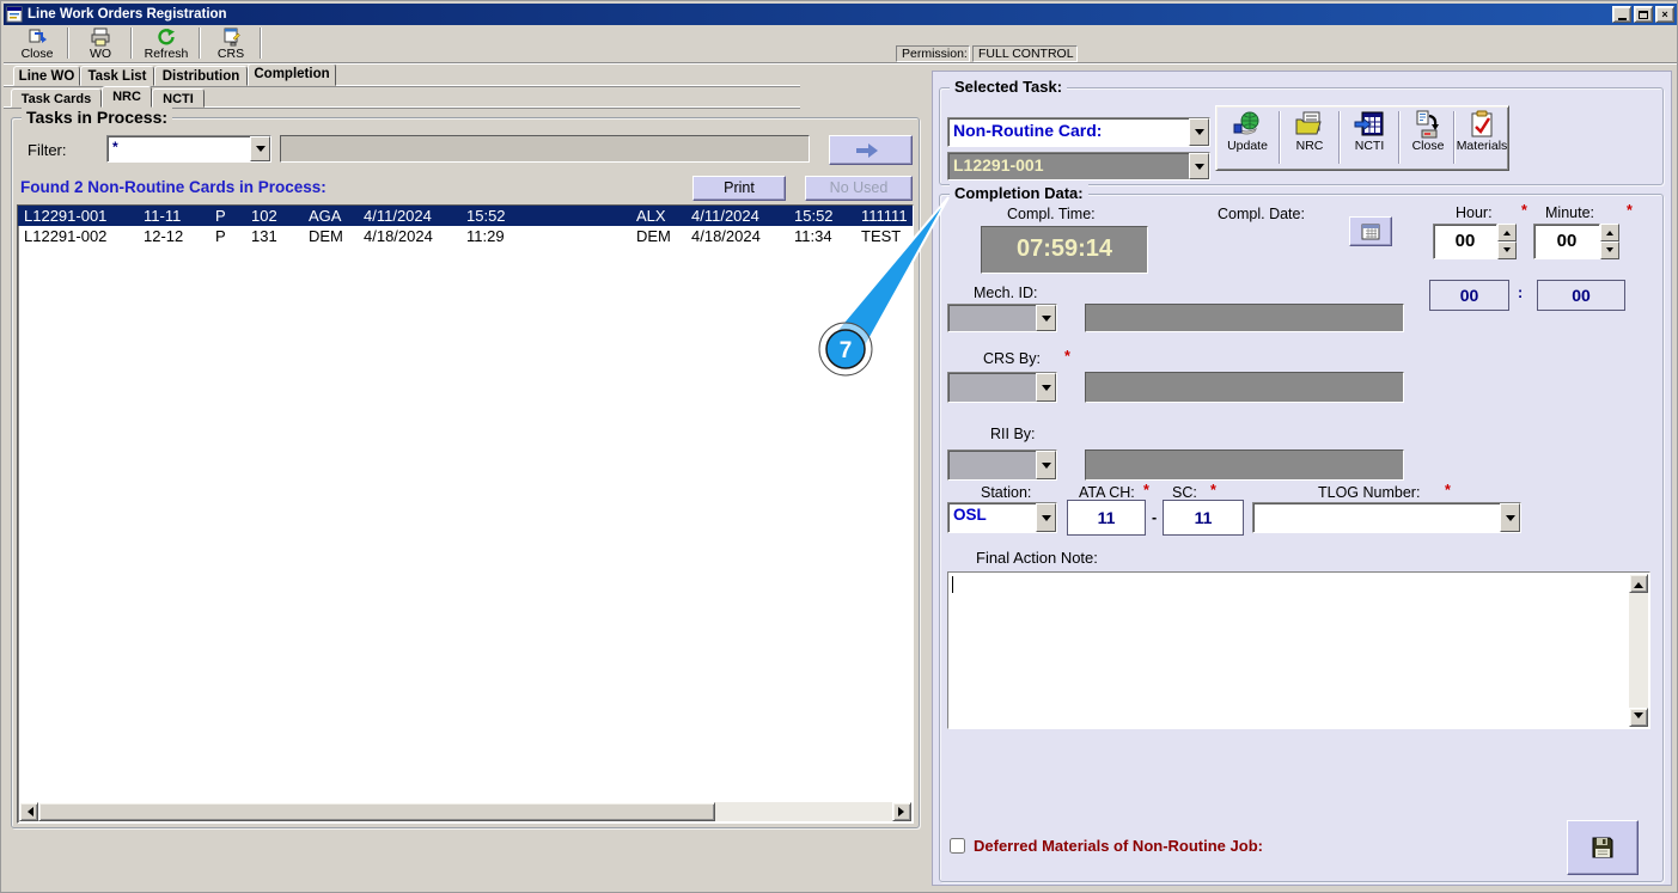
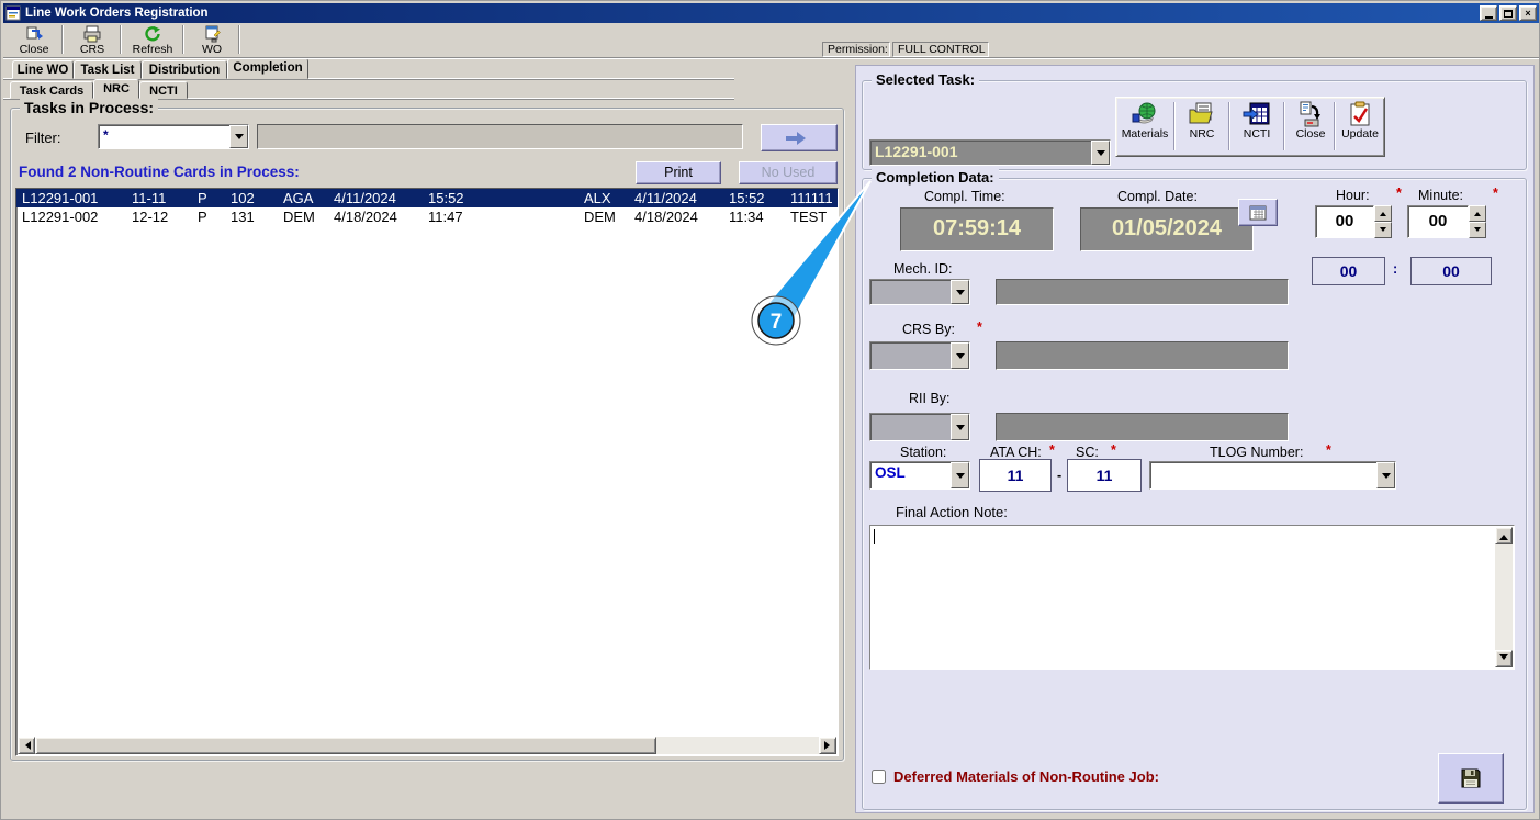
  Line Work Orders Registration
  ×
  Close
- WO
+ CRS
  Refresh
- CRS
+ WO
  Permission:
  FULL CONTROL
  Line WO
  Task List
  Distribution
  Completion
  Task Cards
  NRC
  NCTI
  Tasks in Process:
  Filter:
  *
  Found 2 Non-Routine Cards in Process:
  Print
  No Used
  L12291-001
  11-11
  P
  102
  AGA
  4/11/2024
  15:52
  ALX
  4/11/2024
  15:52
  111111
  L12291-002
  12-12
  P
  131
  DEM
  4/18/2024
- 11:29
+ 11:47
  DEM
  4/18/2024
  11:34
  TEST
  Selected Task:
- Non-Routine Card:
  L12291-001
- Update
+ Materials
  NRC
  NCTI
  Close
- Materials
+ Update
  Completion Data:
  Compl. Time:
  07:59:14
  Compl. Date:
+ 01/05/2024
  Hour:
  *
  00
  Minute:
  *
  00
  00
  :
  00
  Mech. ID:
  CRS By:
  *
  RII By:
  Station:
  OSL
  ATA CH:
  *
  11
  -
  SC:
  *
  11
  TLOG Number:
  *
  Final Action Note:
  Deferred Materials of Non-Routine Job:
  7
